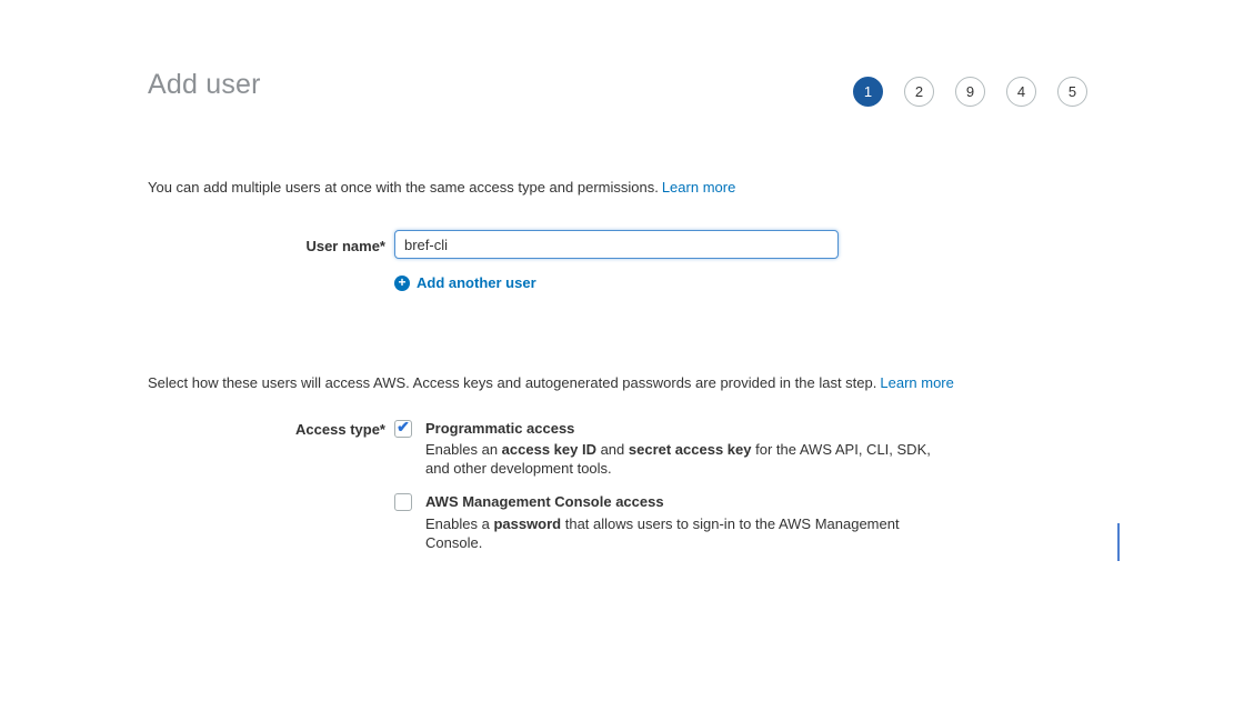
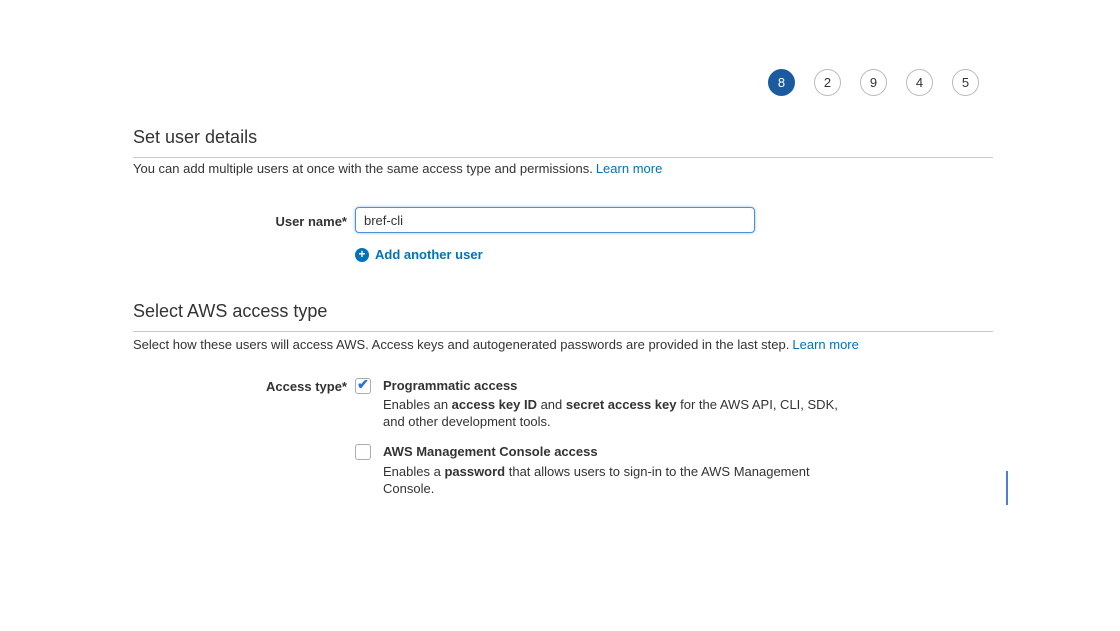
- Add user
- 1
+ 8
  2
  9
  4
  5
+ Set user details
  You can add multiple users at once with the same access type and permissions. Learn more
  User name*
  bref-cli
  +
  Add another user
+ Select AWS access type
  Select how these users will access AWS. Access keys and autogenerated passwords are provided in the last step. Learn more
  Access type*
  ✔
  Programmatic access
  Enables an access key ID and secret access key for the AWS API, CLI, SDK, and other development tools.
  AWS Management Console access
  Enables a password that allows users to sign-in to the AWS Management Console.
